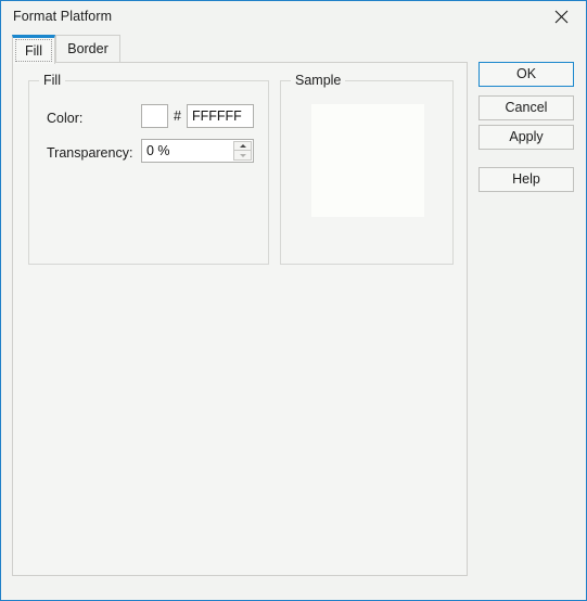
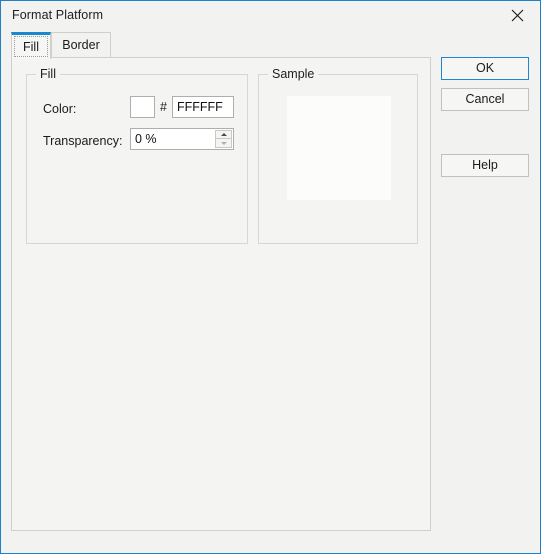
  Format Platform
  Border
  Fill
  Fill
  Color:
  #
  FFFFFF
  Transparency:
  0 %
  Sample
  OK
  Cancel
- Apply
  Help
